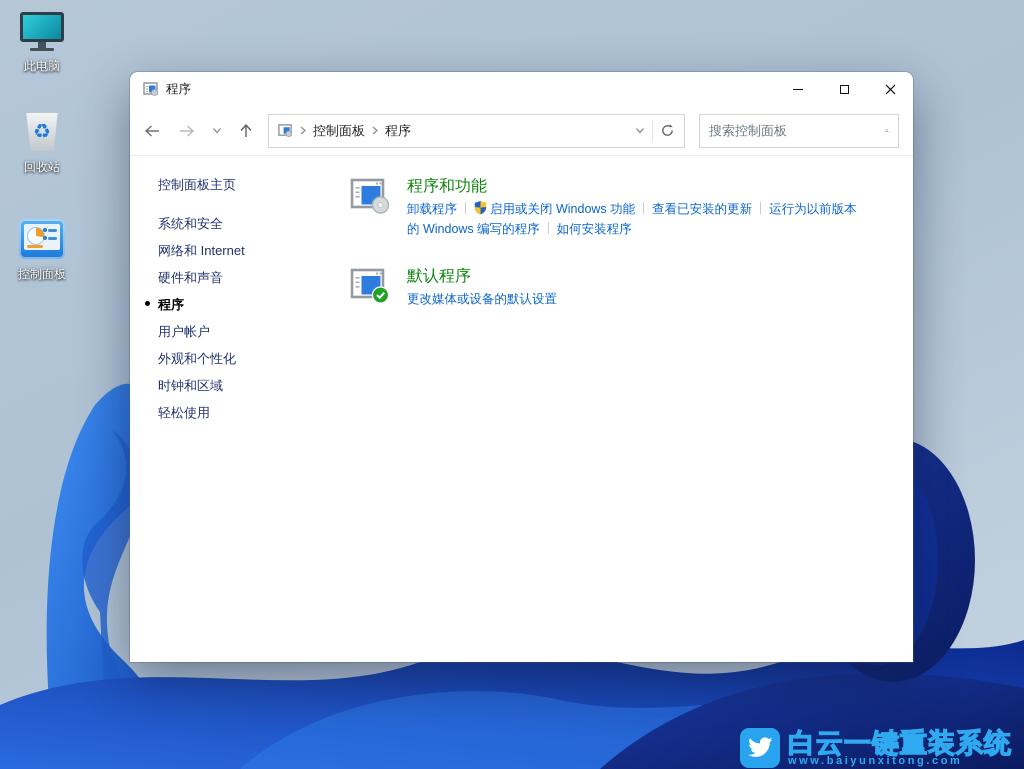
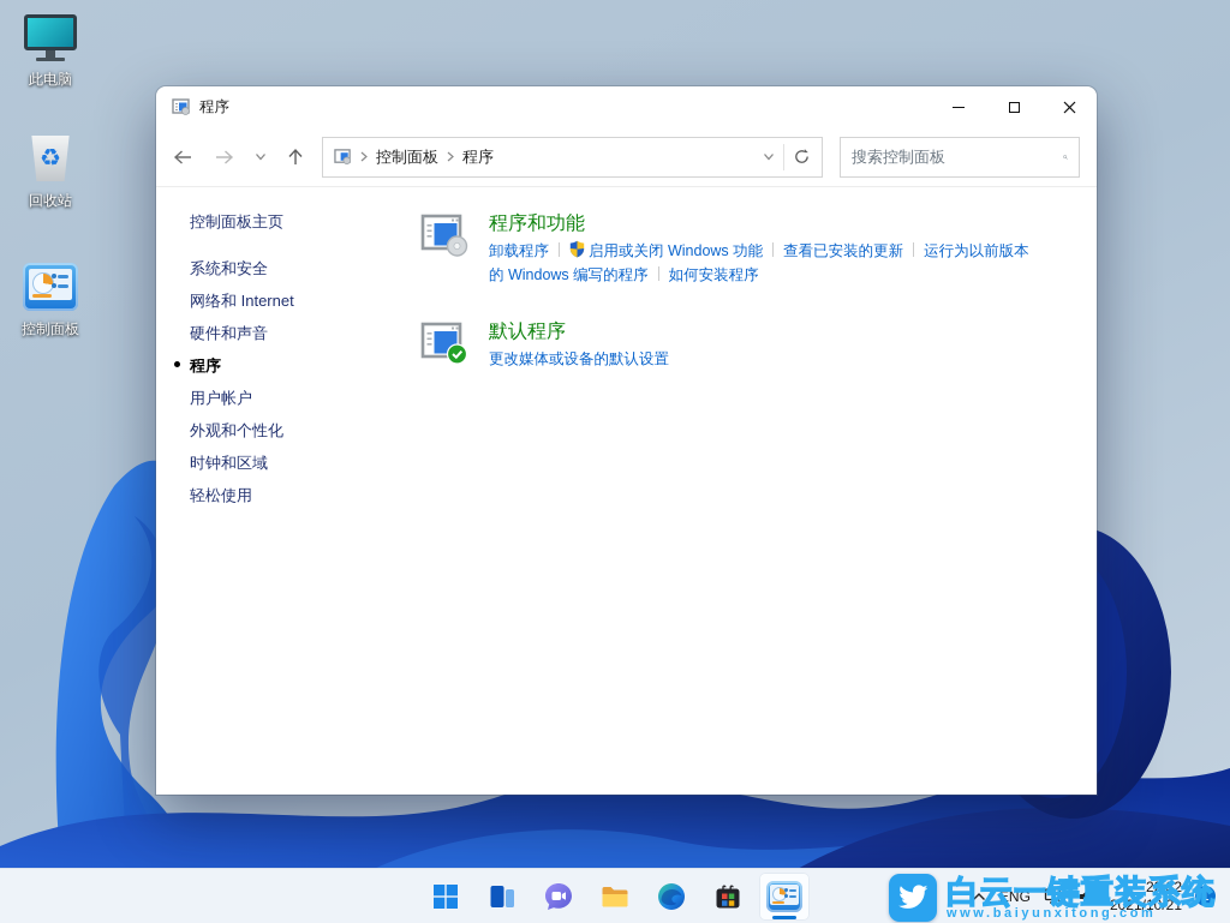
  此电脑
  ♻
  回收站
  控制面板
  程序
  控制面板
  程序
  搜索控制面板
  控制面板主页
  系统和安全
  网络和 Internet
  硬件和声音
  程序
  用户帐户
  外观和个性化
  时钟和区域
  轻松使用
  程序和功能
  卸载程序 启用或关闭 Windows 功能 查看已安装的更新 运行为以前版本的 Windows 编写的程序 如何安装程序
  默认程序
  更改媒体或设备的默认设置
+ ENG
+ 22:32
+ 2021/10/21
+ 1
  白云一键重装系统
  www.baiyunxitong.com
